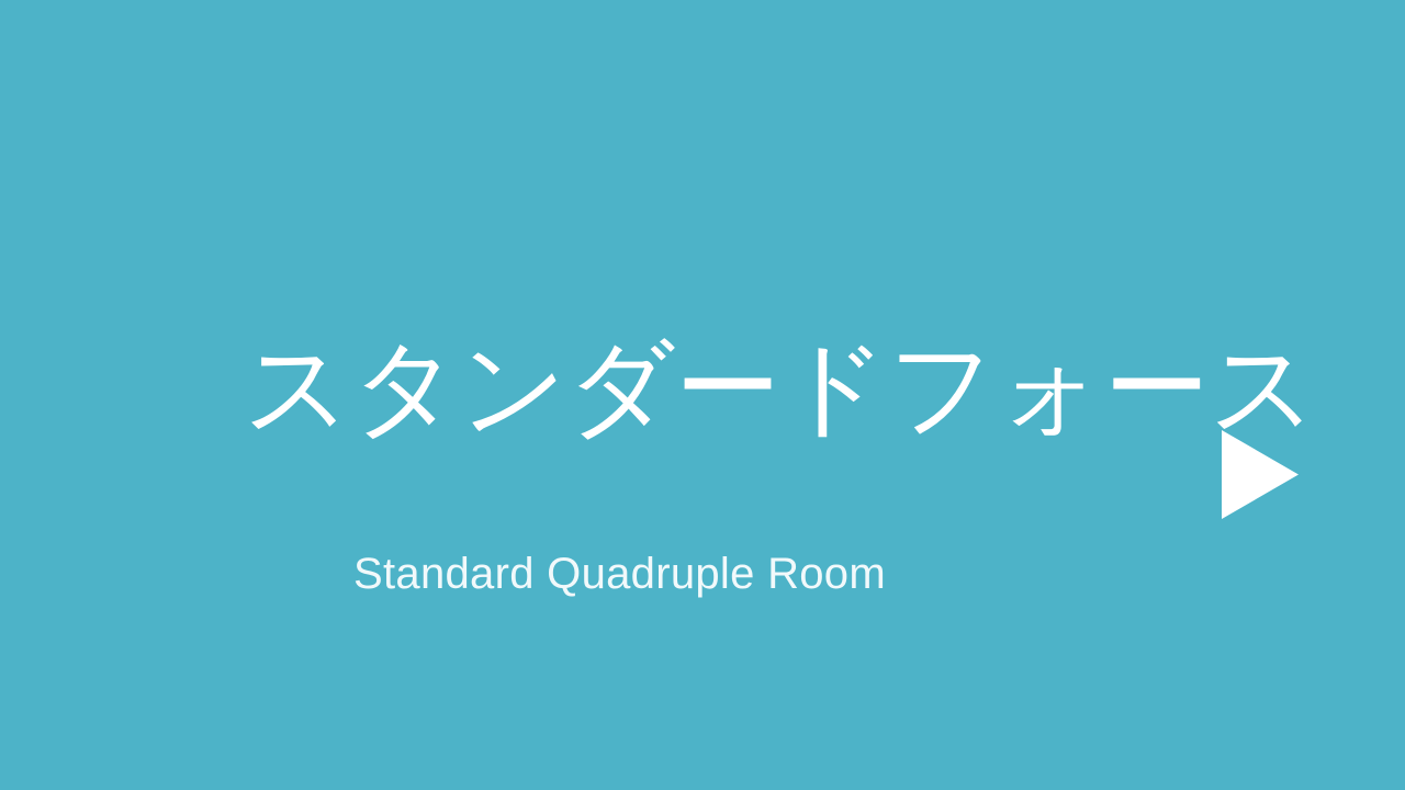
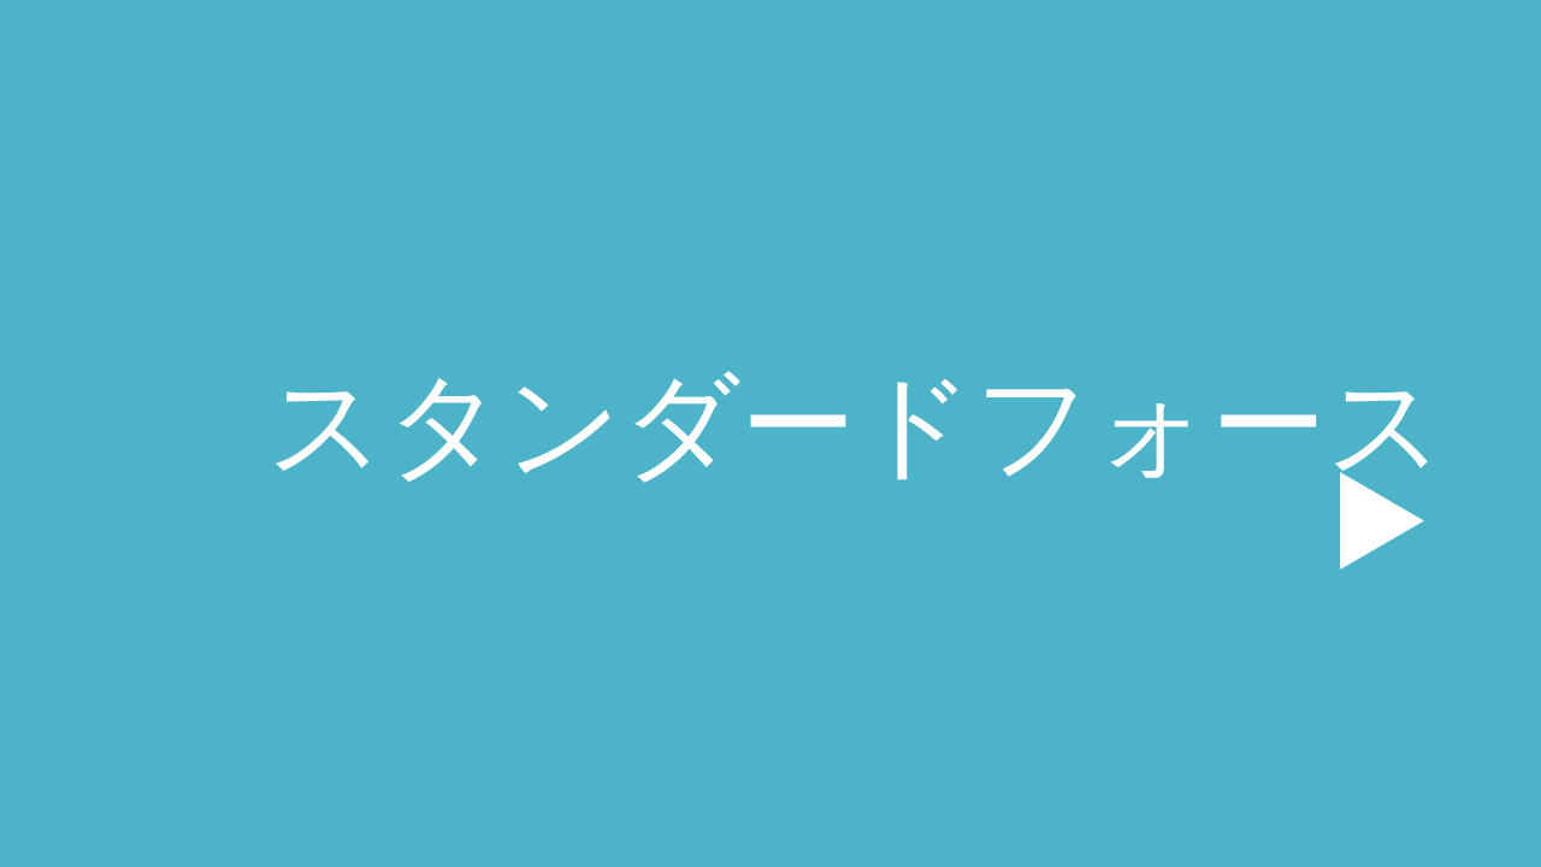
  スタンダードフォース
- Standard Quadruple Room
